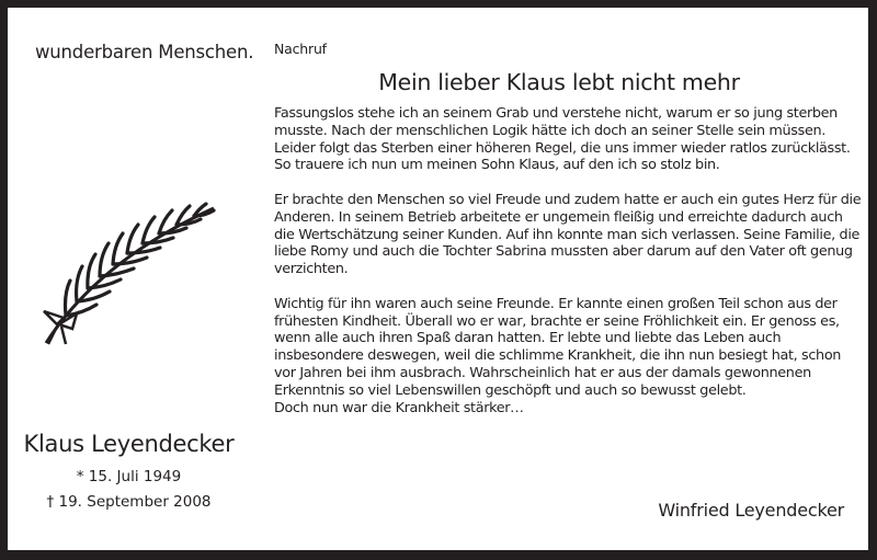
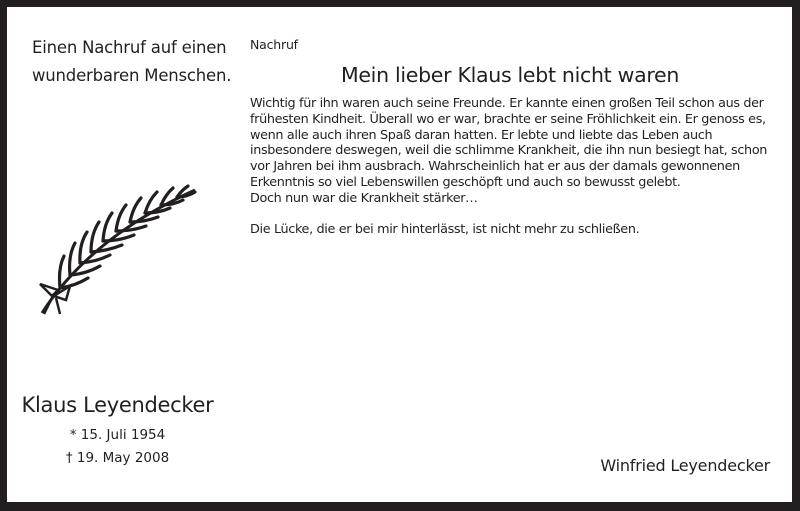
+ Einen Nachruf auf einen
  wunderbaren Menschen.
  Klaus Leyendecker
- * 15. Juli 1949
+ * 15. Juli 1954
- † 19. September 2008
+ † 19. May 2008
  Nachruf
- Mein lieber Klaus lebt nicht mehr
+ Mein lieber Klaus lebt nicht waren
- Fassungslos stehe ich an seinem Grab und verstehe nicht, warum er so jung sterben
- musste. Nach der menschlichen Logik hätte ich doch an seiner Stelle sein müssen.
- Leider folgt das Sterben einer höheren Regel, die uns immer wieder ratlos zurücklässt.
- So trauere ich nun um meinen Sohn Klaus, auf den ich so stolz bin.
- Er brachte den Menschen so viel Freude und zudem hatte er auch ein gutes Herz für die
- Anderen. In seinem Betrieb arbeitete er ungemein fleißig und erreichte dadurch auch
- die Wertschätzung seiner Kunden. Auf ihn konnte man sich verlassen. Seine Familie, die
- liebe Romy und auch die Tochter Sabrina mussten aber darum auf den Vater oft genug
- verzichten.
  Wichtig für ihn waren auch seine Freunde. Er kannte einen großen Teil schon aus der
  frühesten Kindheit. Überall wo er war, brachte er seine Fröhlichkeit ein. Er genoss es,
  wenn alle auch ihren Spaß daran hatten. Er lebte und liebte das Leben auch
  insbesondere deswegen, weil die schlimme Krankheit, die ihn nun besiegt hat, schon
  vor Jahren bei ihm ausbrach. Wahrscheinlich hat er aus der damals gewonnenen
  Erkenntnis so viel Lebenswillen geschöpft und auch so bewusst gelebt.
  Doch nun war die Krankheit stärker…
+ Die Lücke, die er bei mir hinterlässt, ist nicht mehr zu schließen.
  Winfried Leyendecker
